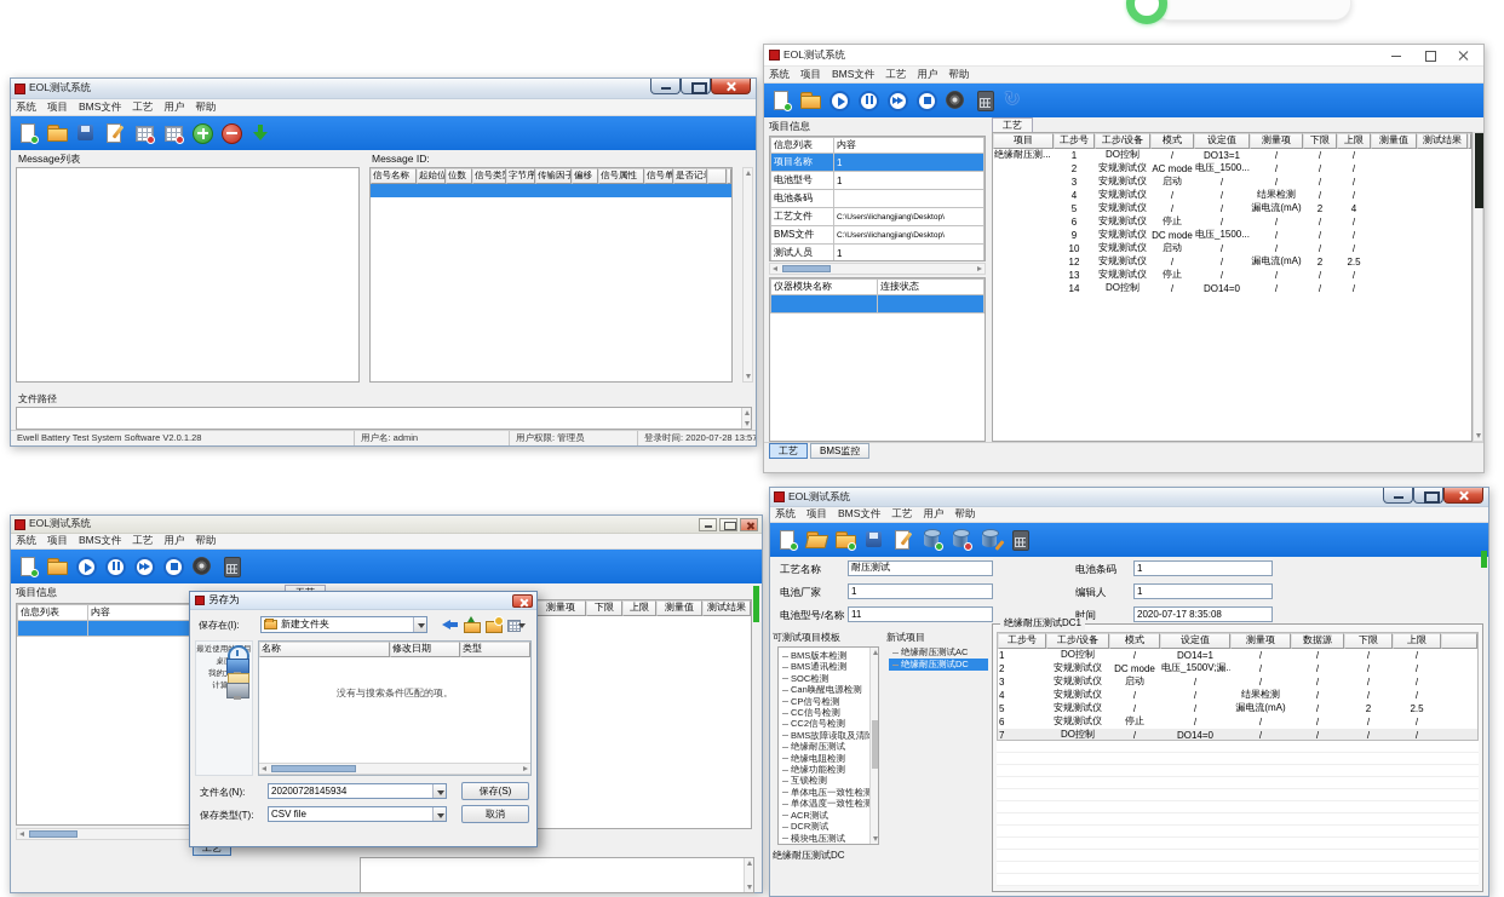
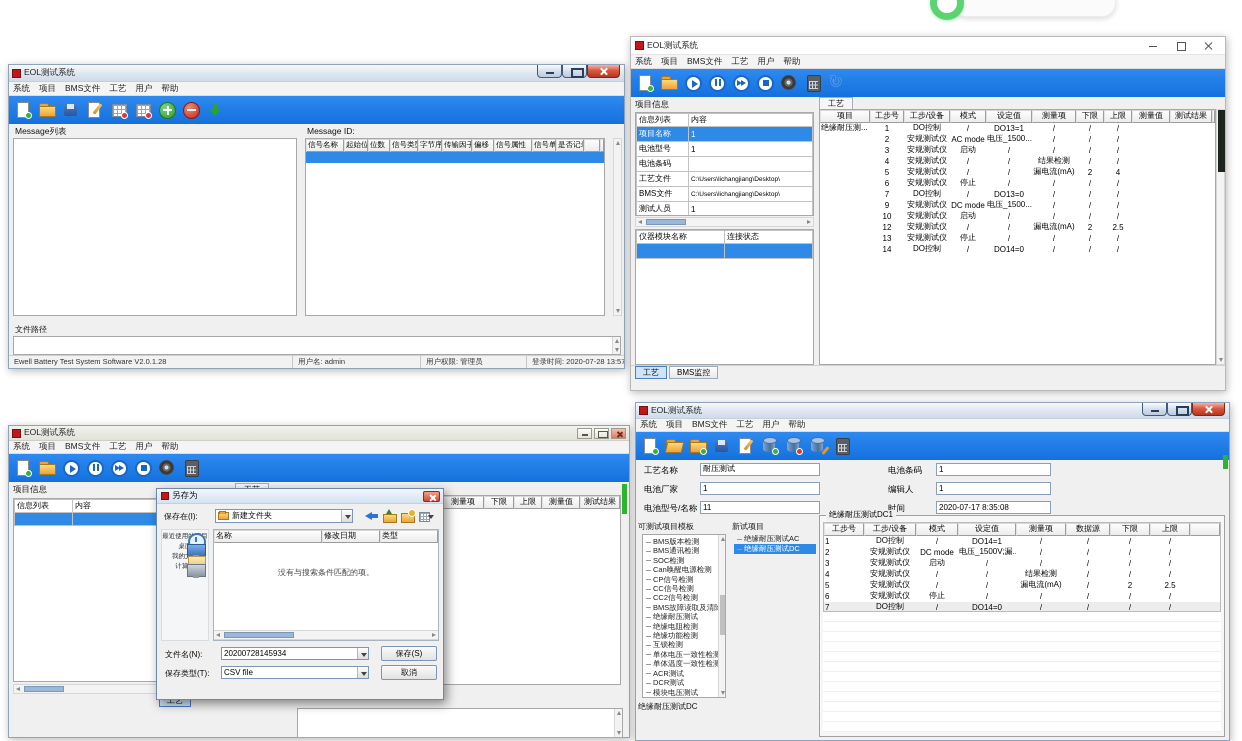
  EOL测试系统
  系统
  项目
  BMS文件
  工艺
  用户
  帮助
  Message列表
  Message ID:
  信号名称	起始位	位数	信号类	字节序	传输因子	偏移	信号属性	信号单	是否记
  文件路径
  Ewell Battery Test System Software V2.0.1.28
  用户名: admin
  用户权限: 管理员
  登录时间: 2020-07-28 13:57
  EOL测试系统
  系统
  项目
  BMS文件
  工艺
  用户
  帮助
  项目信息
  信息列表	内容
  项目名称	1
  电池型号	1
  电池条码
  测试人员	1
  仪器模块名称	连接状态
  工艺
  项目	工步号	工步/设备	模式	设定值	测量项	下限	上限	测量值	测试结果
  绝缘耐压测...	1	DO控制	/	DO13=1	/	/	/
  	2	安规测试仪	AC mode	电压_1500...	/	/	/
  	3	安规测试仪	启动	/	/	/	/
  	4	安规测试仪	/	/	结果检测	/	/
  	5	安规测试仪	/	/	漏电流(mA)	2	4
  	6	安规测试仪	停止	/	/	/	/
+ 	7	DO控制	/	DO13=0	/	/	/
  	9	安规测试仪	DC mode	电压_1500...	/	/	/
  	10	安规测试仪	启动	/	/	/	/
  	12	安规测试仪	/	/	漏电流(mA)	2	2.5
  	13	安规测试仪	停止	/	/	/	/
  	14	DO控制	/	DO14=0	/	/	/
  工艺
  BMS监控
  EOL测试系统
  系统
  项目
  BMS文件
  工艺
  用户
  帮助
  项目信息
  信息列表	内容
  工艺
  另存为
  保存在(I):
  新建文件夹
  名称	修改日期	类型
  没有与搜索条件匹配的项。
  文件名(N):
  20200728145934
  保存(S)
  保存类型(T):
  CSV file
  取消
  EOL测试系统
  系统
  项目
  BMS文件
  工艺
  用户
  帮助
  工艺名称
  耐压测试
  电池条码
  1
  电池厂家
  1
  编辑人
  1
  电池型号/名称
  11
  时间
  2020-07-17 8:35:08
  可测试项目模板
  BMS版本检测
  BMS通讯检测
  SOC检测
  Can唤醒电源检测
  CP信号检测
  CC信号检测
  CC2信号检测
  BMS故障读取及清
  绝缘耐压测试
  绝缘电阻检测
  绝缘功能检测
  互锁检测
  单体电压一致性检测
  单体温度一致性检测
  ACR测试
  DCR测试
  模块电压测试
  绝缘耐压测试DC
  新试项目
  绝缘耐压测试AC
  绝缘耐压测试DC
  绝缘耐压测试DC1
  工步号	工步/设备	模式	设定值	测量项	数据源	下限	上限
  1	DO控制	/	DO14=1	/	/	/	/
  2	安规测试仪	DC mode	电压_1500V;漏..	/	/	/	/
  3	安规测试仪	启动	/	/	/	/	/
  4	安规测试仪	/	/	结果检测	/	/	/
  5	安规测试仪	/	/	漏电流(mA)	/	2	2.5
  6	安规测试仪	停止	/	/	/	/	/
  7	DO控制	/	DO14=0	/	/	/	/
